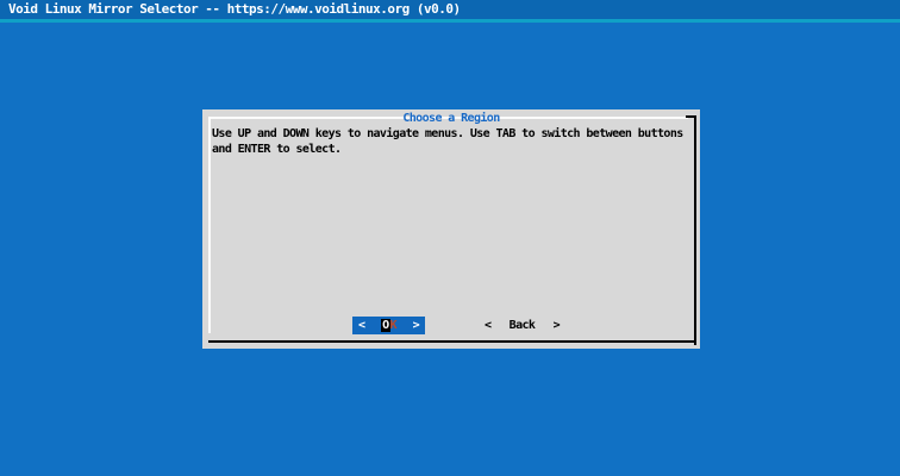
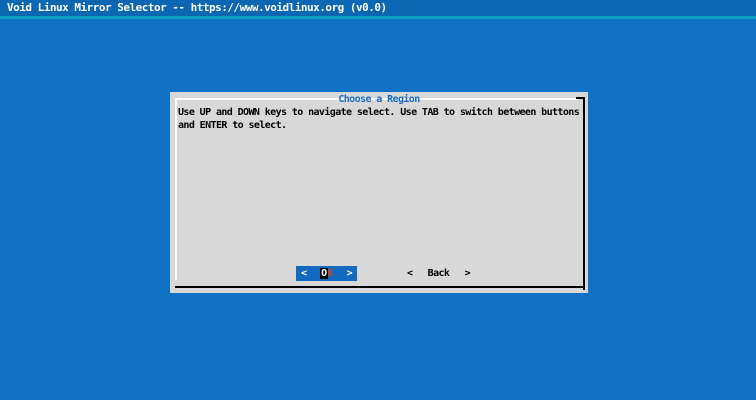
  Void Linux Mirror Selector -- https://www.voidlinux.org (v0.0)
  Choose a Region
- Use UP and DOWN keys to navigate menus. Use TAB to switch between buttons
+ Use UP and DOWN keys to navigate select. Use TAB to switch between buttons
  and ENTER to select.
  <
  OK
  >
  <
  Back
  >
